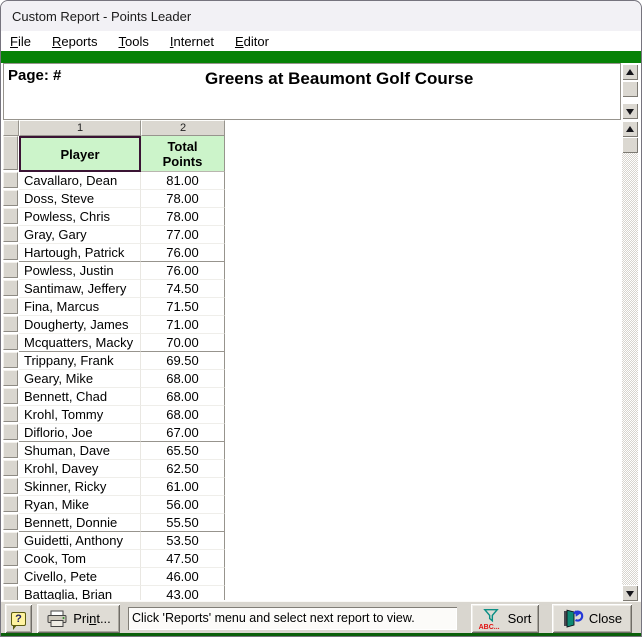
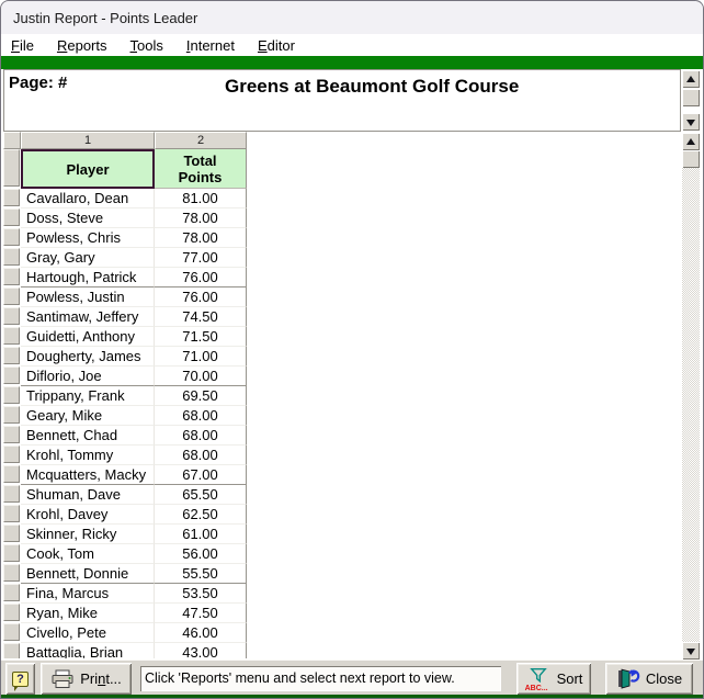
- Custom Report - Points Leader
+ Justin Report - Points Leader
  File
  Reports
  Tools
  Internet
  Editor
  Page: #
  Greens at Beaumont Golf Course
  1
  2
  Player
  Total Points
  Cavallaro, Dean
  81.00
  Doss, Steve
  78.00
  Powless, Chris
  78.00
  Gray, Gary
  77.00
  Hartough, Patrick
  76.00
  Powless, Justin
  76.00
  Santimaw, Jeffery
  74.50
- Fina, Marcus
+ Guidetti, Anthony
  71.50
  Dougherty, James
  71.00
- Mcquatters, Macky
+ Diflorio, Joe
  70.00
  Trippany, Frank
  69.50
  Geary, Mike
  68.00
  Bennett, Chad
  68.00
  Krohl, Tommy
  68.00
- Diflorio, Joe
+ Mcquatters, Macky
  67.00
  Shuman, Dave
  65.50
  Krohl, Davey
  62.50
  Skinner, Ricky
  61.00
- Ryan, Mike
+ Cook, Tom
  56.00
  Bennett, Donnie
  55.50
- Guidetti, Anthony
+ Fina, Marcus
  53.50
- Cook, Tom
+ Ryan, Mike
  47.50
  Civello, Pete
  46.00
  Battaglia, Brian
  43.00
  ?
  Print...
  Click 'Reports' menu and select next report to view.
  Sort
  Close
